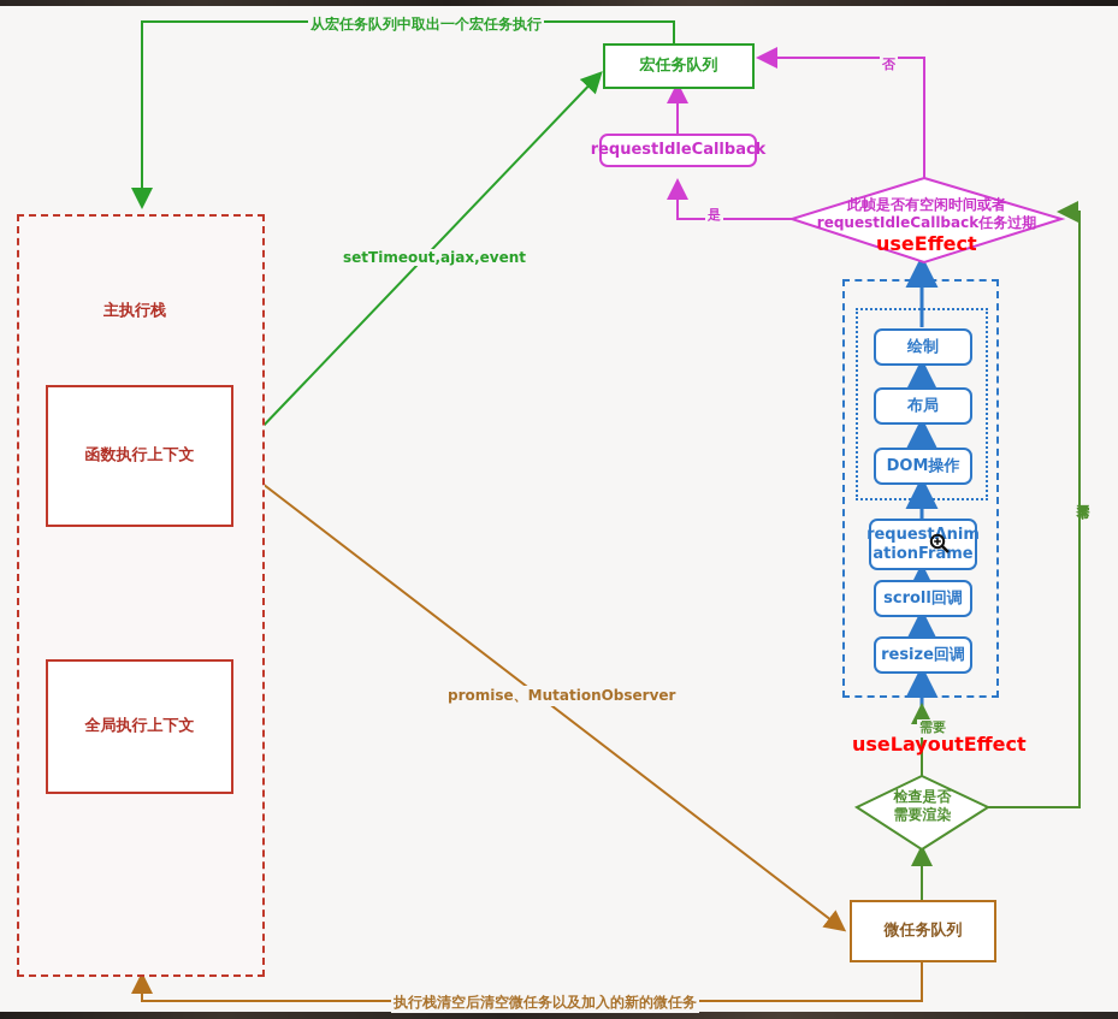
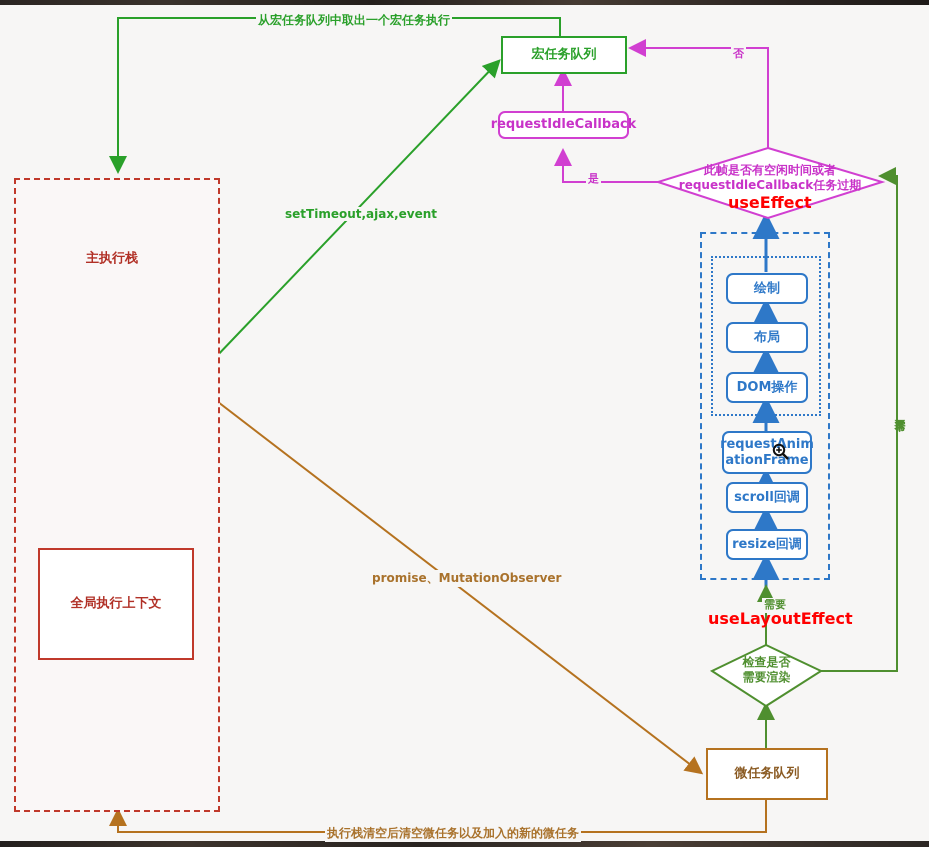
  宏任务队列
  requestIdleCallback
  此帧是否有空闲时间或者
  requestIdleCallback任务过期
  useEffect
  绘制
  布局
  DOM操作
  requestnim
  ationFrame
  scroll回调
  resize回调
  检查是否
  需要渲染
  useLayoutEffect
  微任务队列
  主执行栈
- 函数执行上下文
  全局执行上下文
  从宏任务队列中取出一个宏任务执行
  setTimeout,ajax,event
  promise、MutationObserver
  执行栈清空后清空微任务以及加入的新的微任务
  否
  是
  需要
